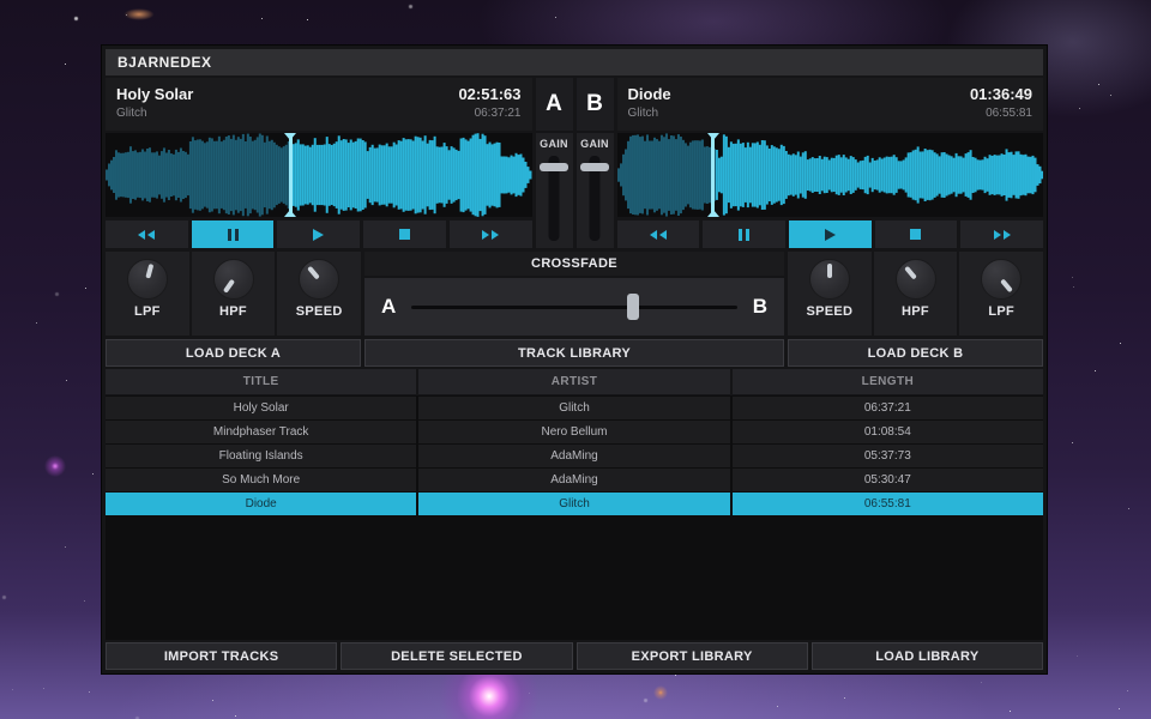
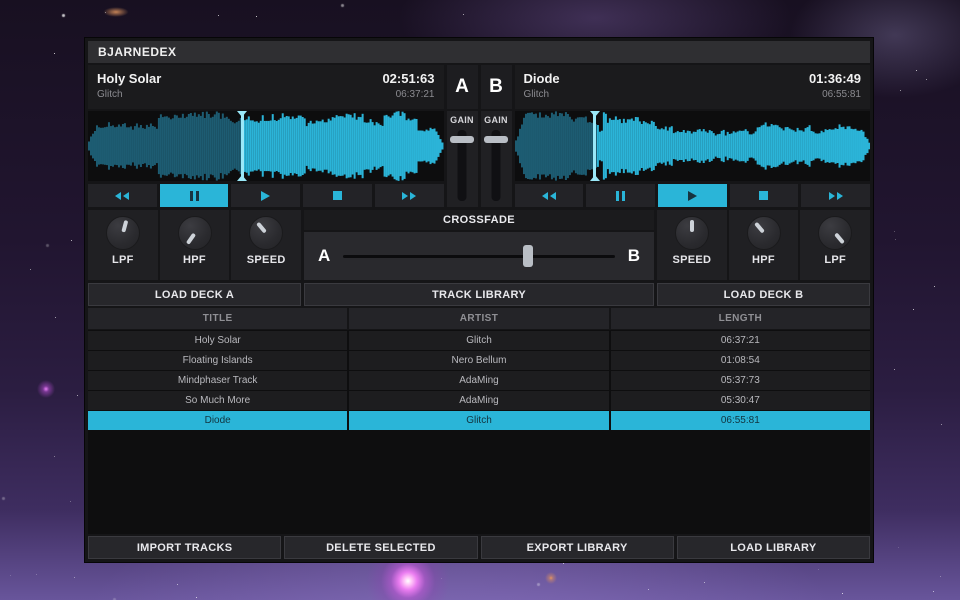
  BJARNEDEX
  Holy Solar
  Glitch
  02:51:63
  06:37:21
  A
  B
  GAIN
  GAIN
  Diode
  Glitch
  01:36:49
  06:55:81
  LPF
  HPF
  SPEED
  CROSSFADE
  A
  B
  SPEED
  HPF
  LPF
  LOAD DECK A
  TRACK LIBRARY
  LOAD DECK B
  TITLE
  ARTIST
  LENGTH
  Holy Solar
  Glitch
  06:37:21
- Mindphaser Track
+ Floating Islands
  Nero Bellum
  01:08:54
- Floating Islands
+ Mindphaser Track
  AdaMing
  05:37:73
  So Much More
  AdaMing
  05:30:47
  Diode
  Glitch
  06:55:81
  IMPORT TRACKS
  DELETE SELECTED
  EXPORT LIBRARY
  LOAD LIBRARY
